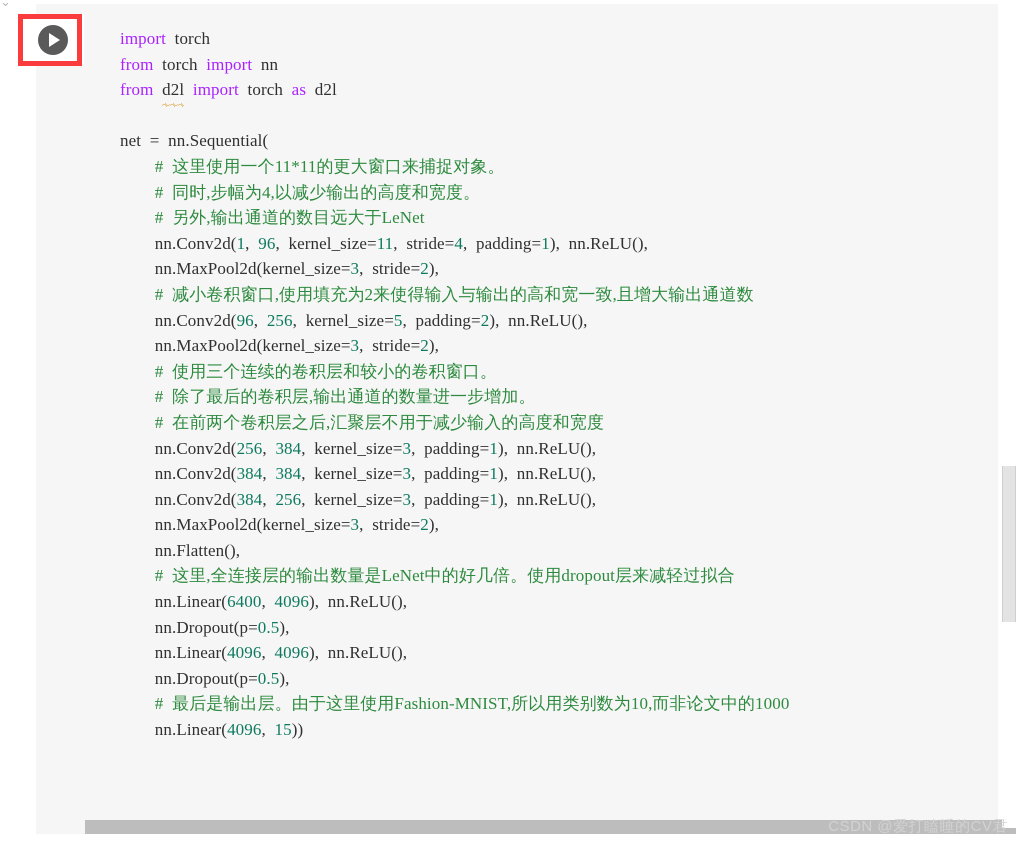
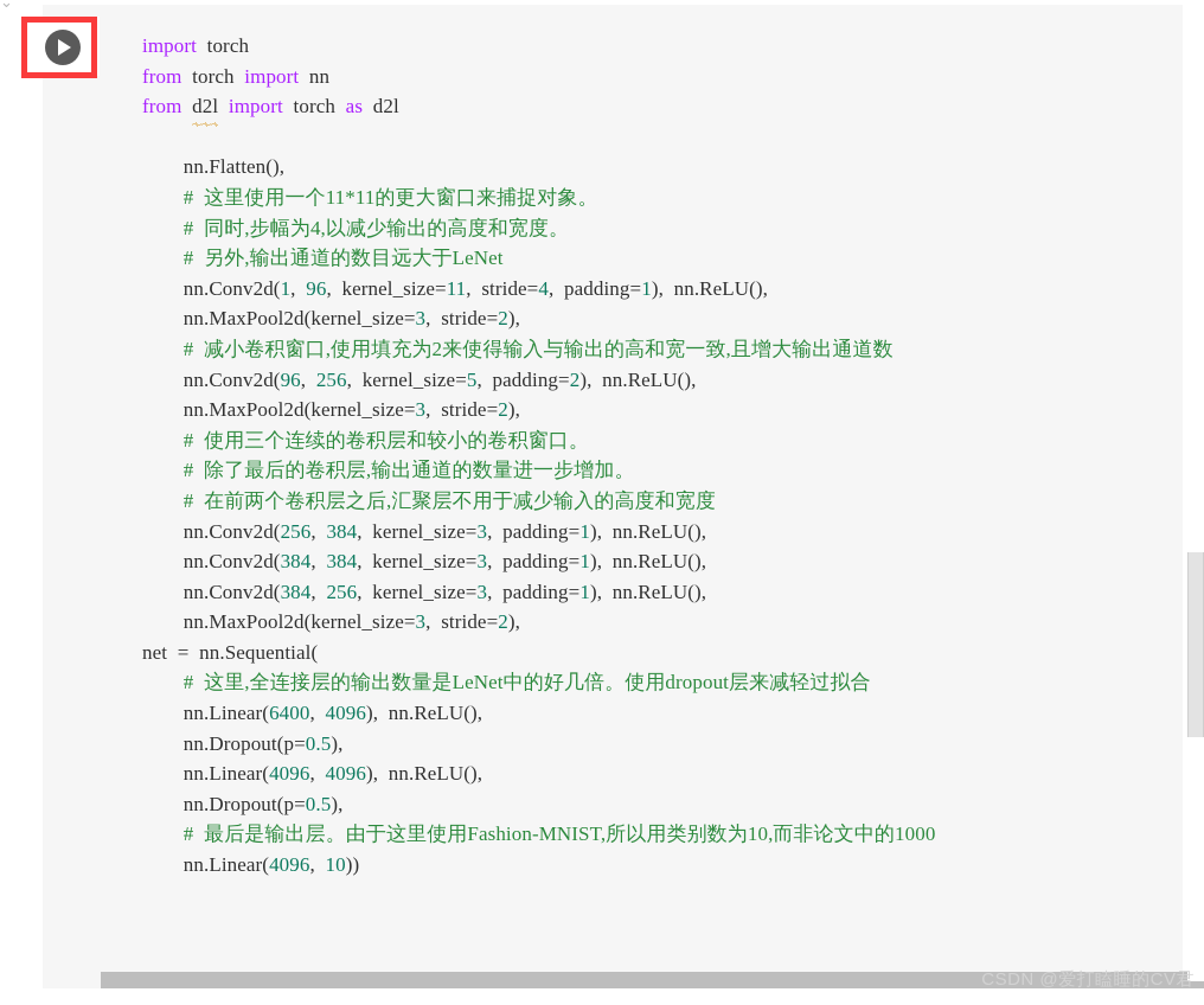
  ⌄
  import torch
  from torch import nn
  from d2l import torch as d2l
- net = nn.Sequential(
+ nn.Flatten(),
  # 这里使用一个11*11的更大窗口来捕捉对象。
  # 同时,步幅为4,以减少输出的高度和宽度。
  # 另外,输出通道的数目远大于LeNet
  nn.Conv2d(1, 96, kernel_size=11, stride=4, padding=1), nn.ReLU(),
  nn.MaxPool2d(kernel_size=3, stride=2),
  # 减小卷积窗口,使用填充为2来使得输入与输出的高和宽一致,且增大输出通道数
  nn.Conv2d(96, 256, kernel_size=5, padding=2), nn.ReLU(),
  nn.MaxPool2d(kernel_size=3, stride=2),
  # 使用三个连续的卷积层和较小的卷积窗口。
  # 除了最后的卷积层,输出通道的数量进一步增加。
  # 在前两个卷积层之后,汇聚层不用于减少输入的高度和宽度
  nn.Conv2d(256, 384, kernel_size=3, padding=1), nn.ReLU(),
  nn.Conv2d(384, 384, kernel_size=3, padding=1), nn.ReLU(),
  nn.Conv2d(384, 256, kernel_size=3, padding=1), nn.ReLU(),
  nn.MaxPool2d(kernel_size=3, stride=2),
- nn.Flatten(),
+ net = nn.Sequential(
  # 这里,全连接层的输出数量是LeNet中的好几倍。使用dropout层来减轻过拟合
  nn.Linear(6400, 4096), nn.ReLU(),
  nn.Dropout(p=0.5),
  nn.Linear(4096, 4096), nn.ReLU(),
  nn.Dropout(p=0.5),
  # 最后是输出层。由于这里使用Fashion-MNIST,所以用类别数为10,而非论文中的1000
- nn.Linear(4096, 15))
+ nn.Linear(4096, 10))
  CSDN @爱打瞌睡的CV君
